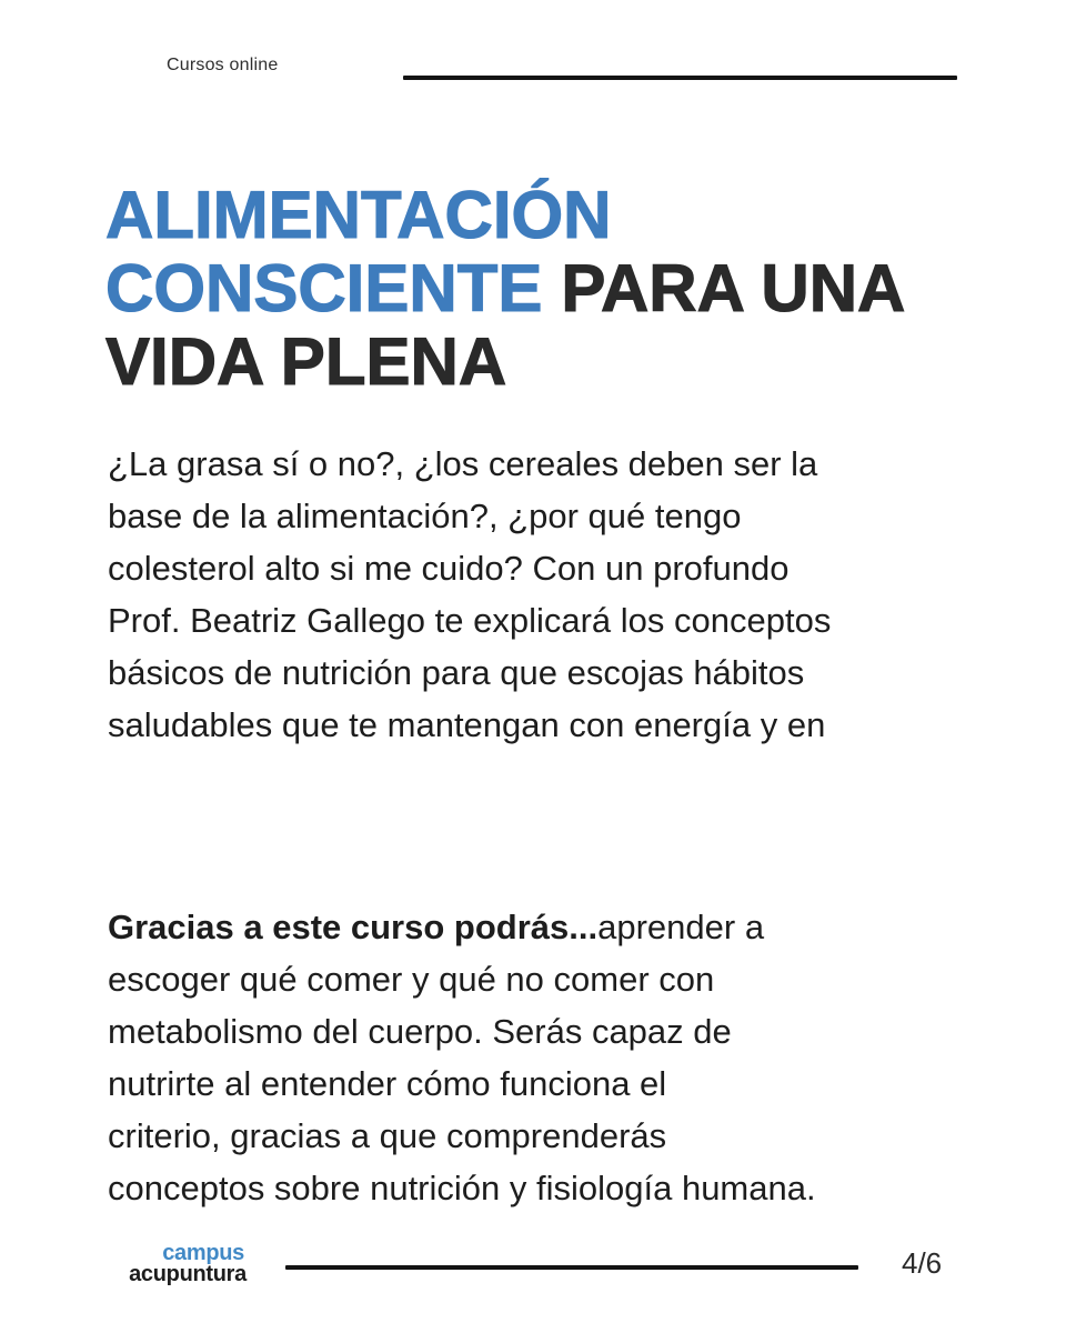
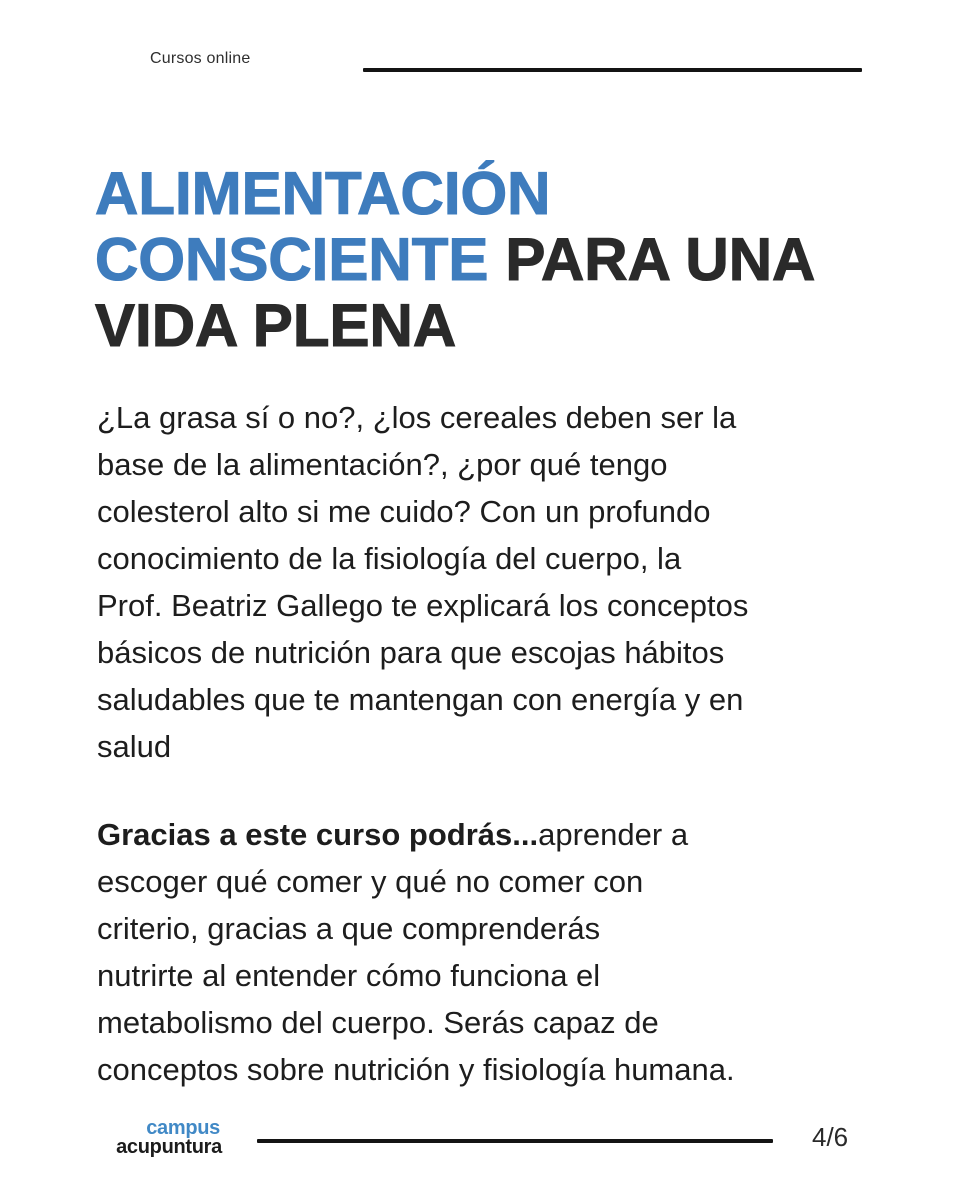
  Cursos online
  ALIMENTACIÓN
  CONSCIENTE PARA UNA
  VIDA PLENA
  ¿La grasa sí o no?, ¿los cereales deben ser la
  base de la alimentación?, ¿por qué tengo
  colesterol alto si me cuido? Con un profundo
+ conocimiento de la fisiología del cuerpo, la
  Prof. Beatriz Gallego te explicará los conceptos
  básicos de nutrición para que escojas hábitos
  saludables que te mantengan con energía y en
+ salud
  Gracias a este curso podrás...aprender a
  escoger qué comer y qué no comer con
- metabolismo del cuerpo. Serás capaz de
+ criterio, gracias a que comprenderás
  nutrirte al entender cómo funciona el
- criterio, gracias a que comprenderás
+ metabolismo del cuerpo. Serás capaz de
  conceptos sobre nutrición y fisiología humana.
  campus
  acupuntura
  4/6
